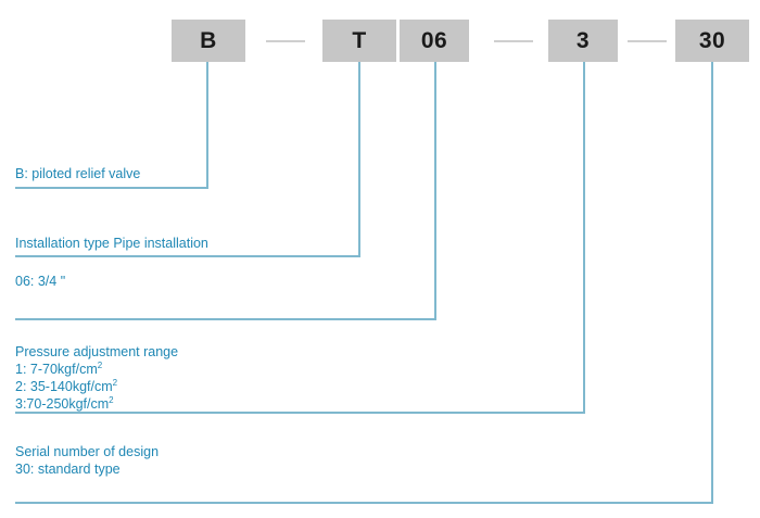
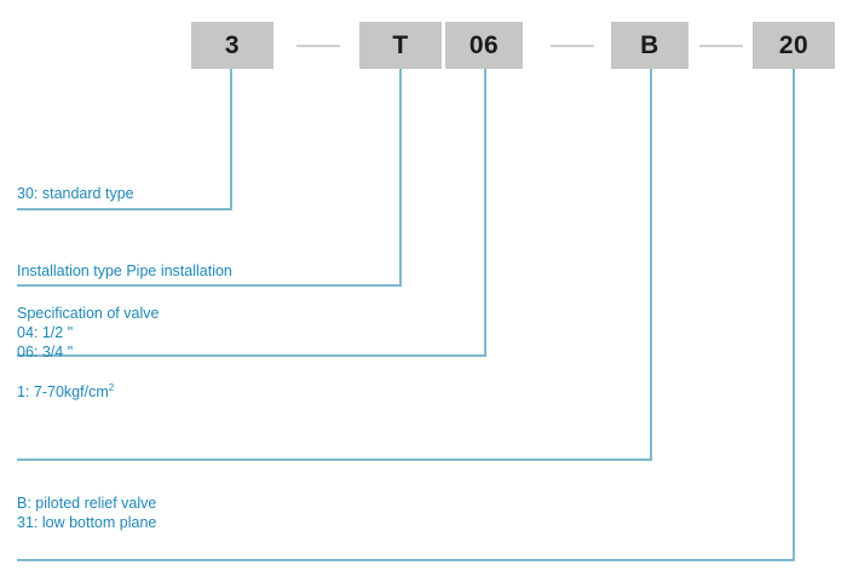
- B
+ 3
  T
  06
- 3
+ B
- 30
+ 20
- B: piloted relief valve
+ 30: standard type
  Installation type Pipe installation
+ Specification of valve
+ 04: 1/2 "
  06: 3/4 "
- Pressure adjustment range
  1: 7-70kgf/cm2
- 2: 35-140kgf/cm2
- 3:70-250kgf/cm2
- Serial number of design
- 30: standard type
+ B: piloted relief valve
+ 31: low bottom plane
